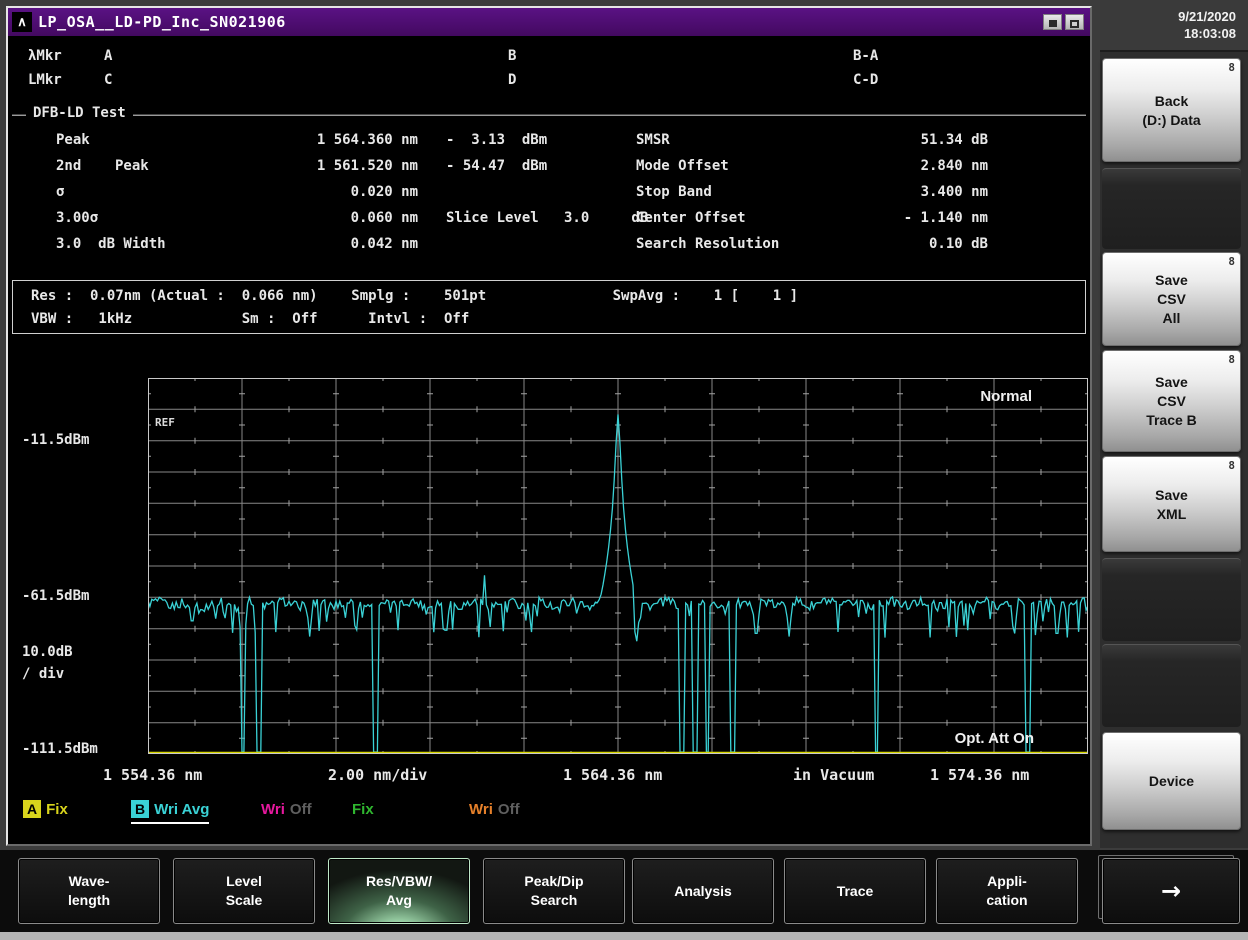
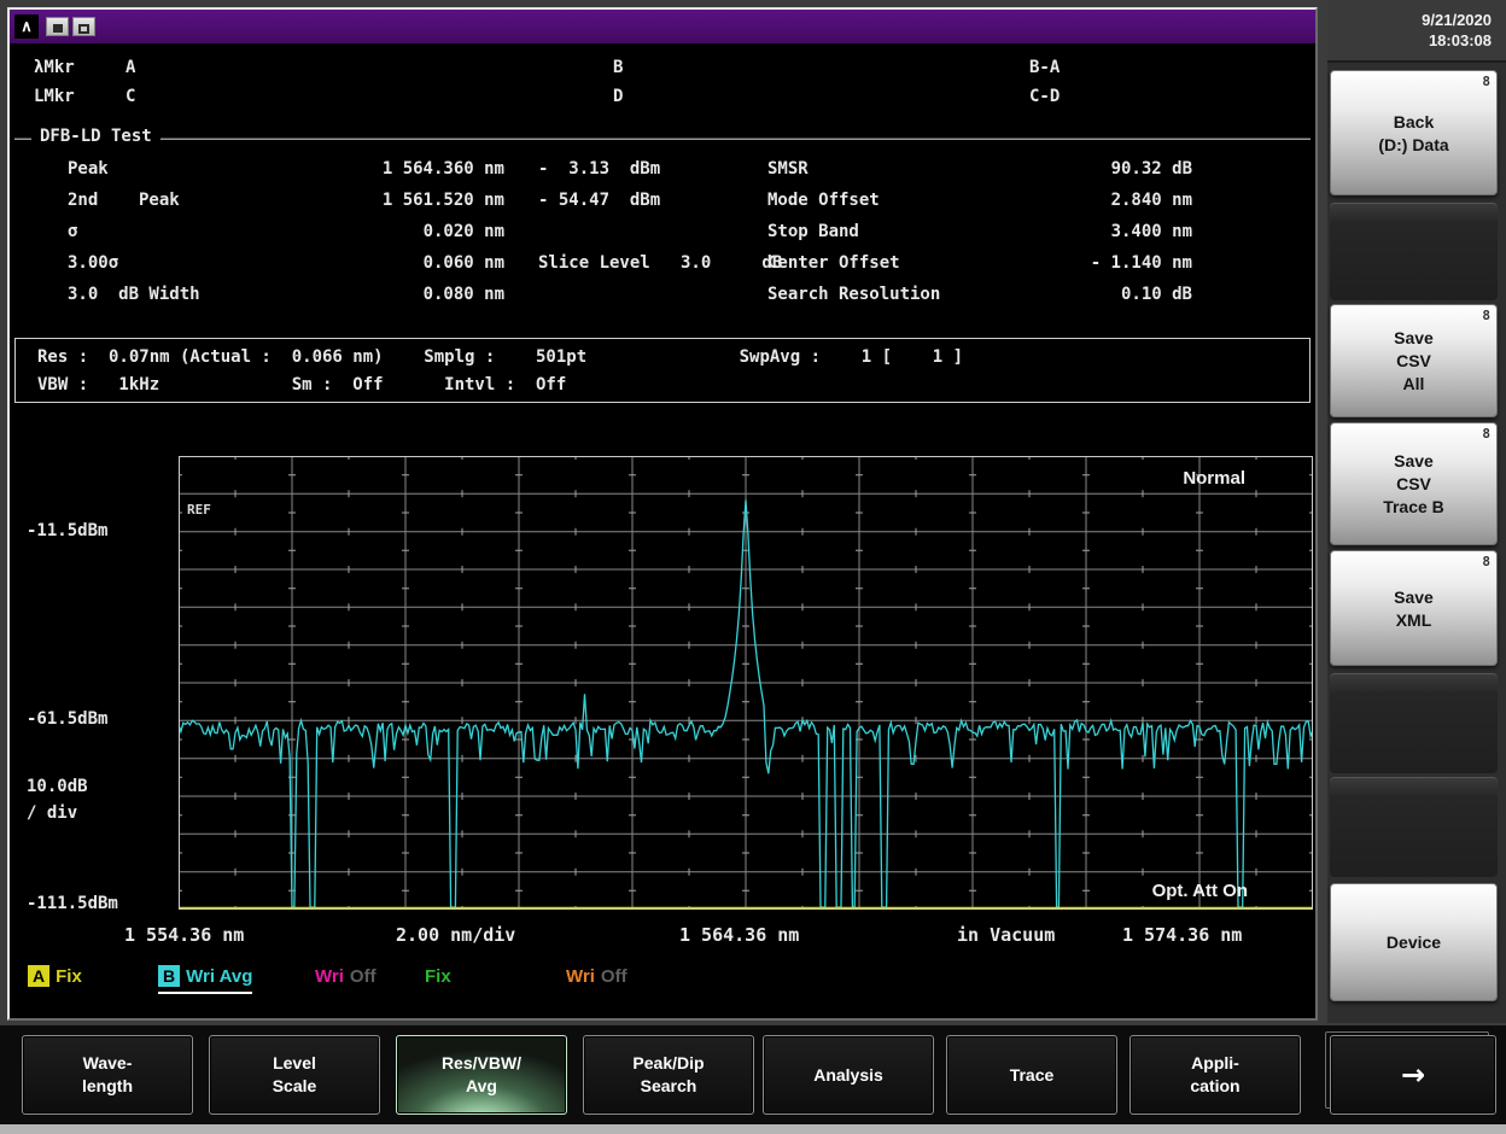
  ∧
- LP_OSA__LD-PD_Inc_SN021906
  λMkr
  A
  B
  B-A
  LMkr
  C
  D
  C-D
  DFB-LD Test
  Peak
  1 564.360 nm
  - 3.13 dBm
  SMSR
- 51.34 dB
+ 90.32 dB
  2nd Peak
  1 561.520 nm
  - 54.47 dBm
  Mode Offset
  2.840 nm
  σ
  0.020 nm
  Stop Band
  3.400 nm
  3.00σ
  0.060 nm
  Slice Level 3.0 dB
  Center Offset
  - 1.140 nm
  3.0 dB Width
- 0.042 nm
+ 0.080 nm
  Search Resolution
  0.10 dB
  Res : 0.07nm (Actual : 0.066 nm) Smplg : 501pt SwpAvg : 1 [ 1 ]
  VBW : 1kHz Sm : Off Intvl : Off
  -11.5dBm
  -61.5dBm
  10.0dB
  / div
  -111.5dBm
  REF
  Normal
  Opt. Att On
  1 554.36 nm
  2.00 nm/div
  1 564.36 nm
  in Vacuum
  1 574.36 nm
  A
  Fix
  B
  Wri Avg
  Wri
  Off
  Fix
  Wri
  Off
  9/21/2020
  18:03:08
  8
  Back
  (D:) Data
  8
  Save
  CSV
  All
  8
  Save
  CSV
  Trace B
  8
  Save
  XML
  Device
  Wave-
  length
  Level
  Scale
  Res/VBW/
  Avg
  Peak/Dip
  Search
  Analysis
  Trace
  Appli-
  cation
  →
